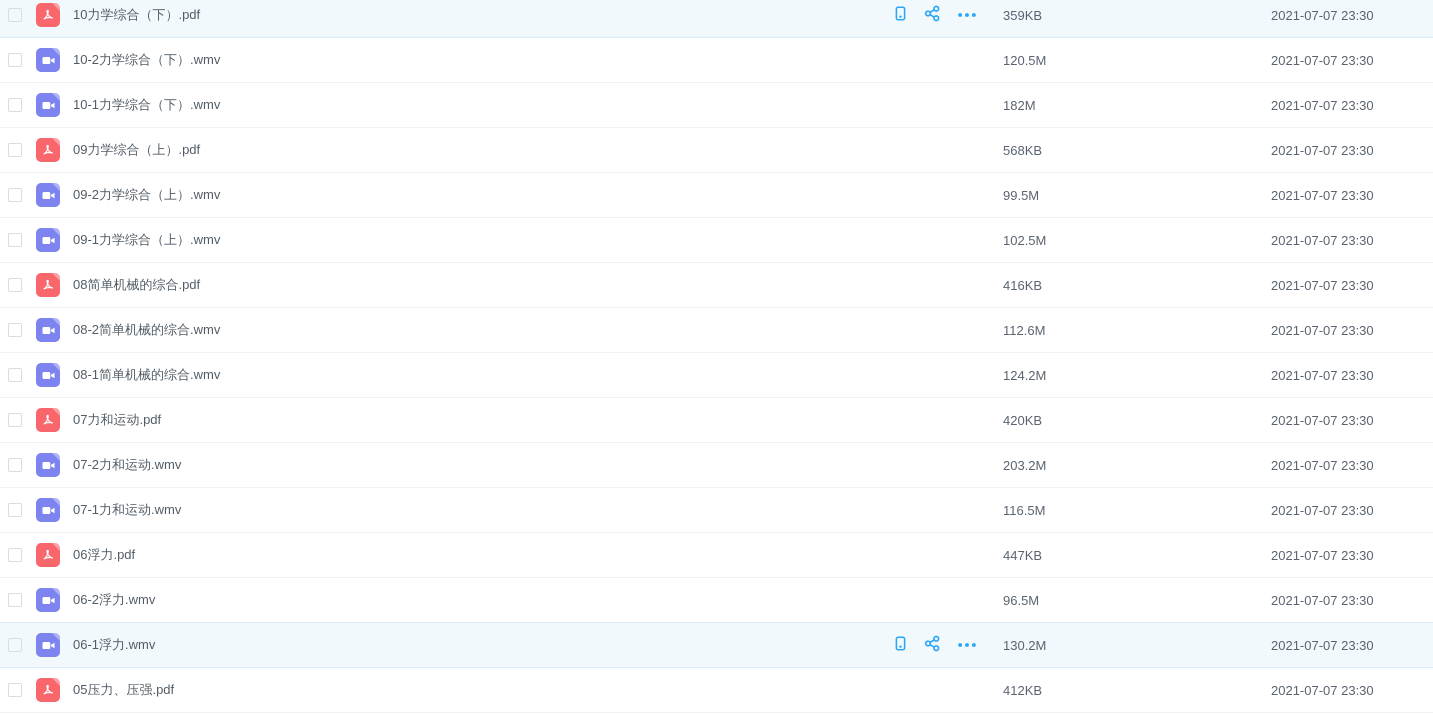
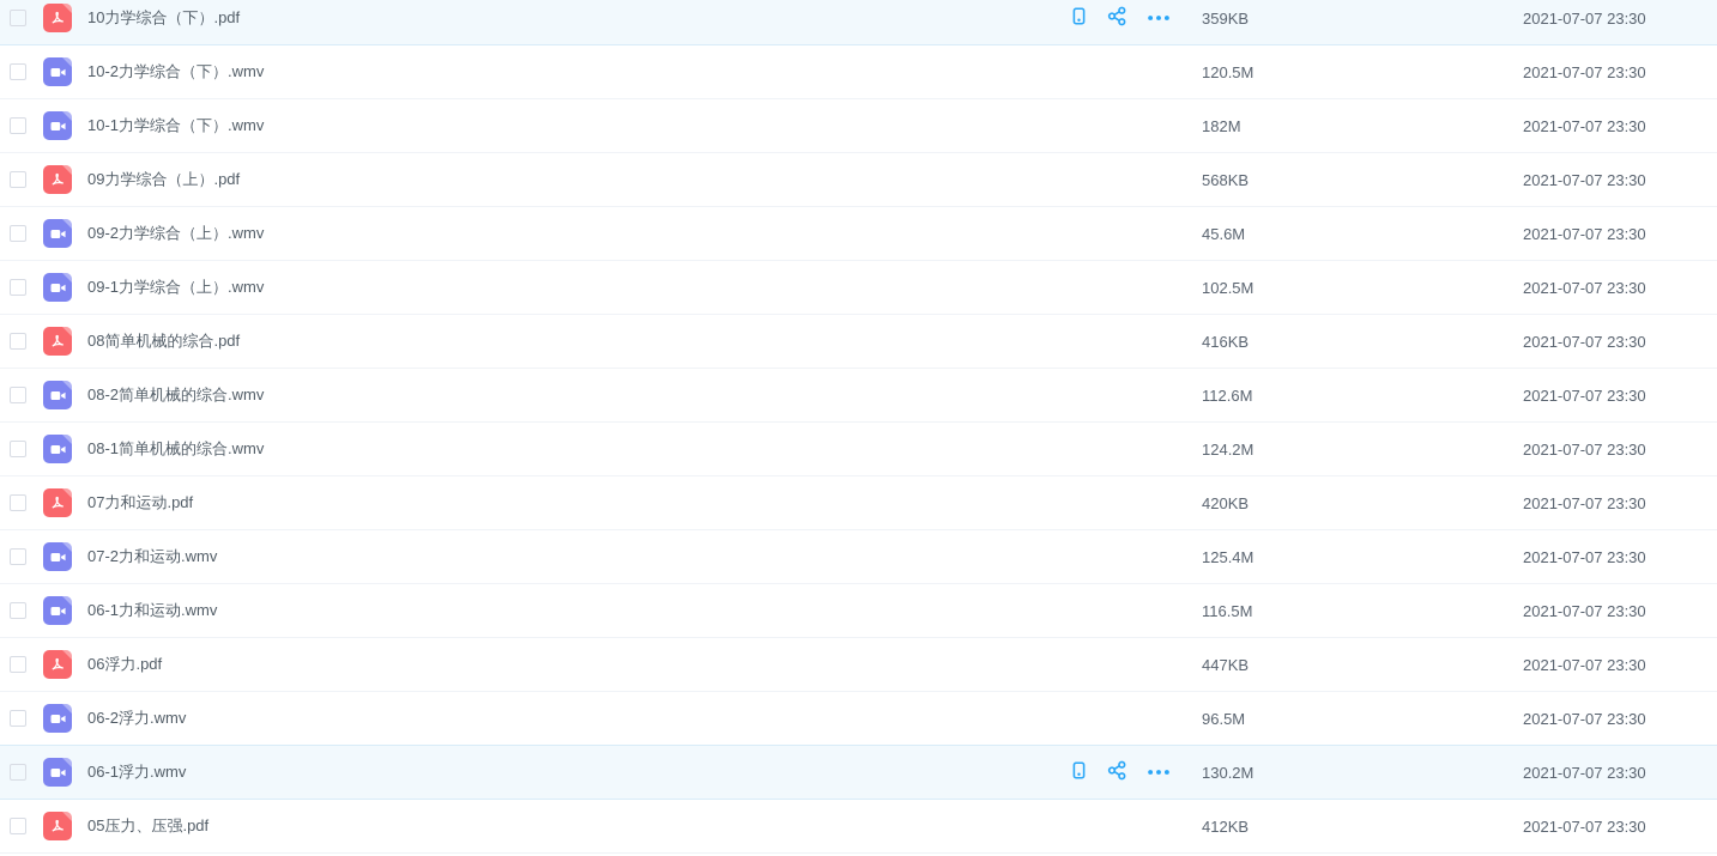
  10力学综合（下）.pdf
  359KB
  2021-07-07 23:30
  10-2力学综合（下）.wmv
  120.5M
  2021-07-07 23:30
  10-1力学综合（下）.wmv
  182M
  2021-07-07 23:30
  09力学综合（上）.pdf
  568KB
  2021-07-07 23:30
  09-2力学综合（上）.wmv
- 99.5M
+ 45.6M
  2021-07-07 23:30
  09-1力学综合（上）.wmv
  102.5M
  2021-07-07 23:30
  08简单机械的综合.pdf
  416KB
  2021-07-07 23:30
  08-2简单机械的综合.wmv
  112.6M
  2021-07-07 23:30
  08-1简单机械的综合.wmv
  124.2M
  2021-07-07 23:30
  07力和运动.pdf
  420KB
  2021-07-07 23:30
  07-2力和运动.wmv
- 203.2M
+ 125.4M
  2021-07-07 23:30
- 07-1力和运动.wmv
+ 06-1力和运动.wmv
  116.5M
  2021-07-07 23:30
  06浮力.pdf
  447KB
  2021-07-07 23:30
  06-2浮力.wmv
  96.5M
  2021-07-07 23:30
  06-1浮力.wmv
  130.2M
  2021-07-07 23:30
  05压力、压强.pdf
  412KB
  2021-07-07 23:30
